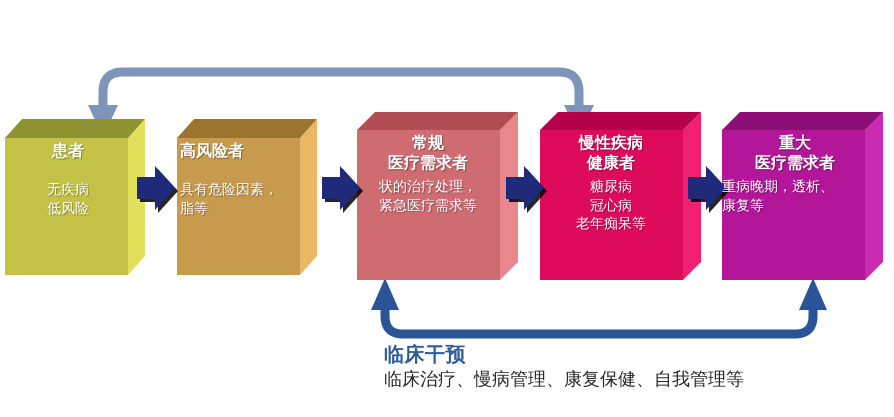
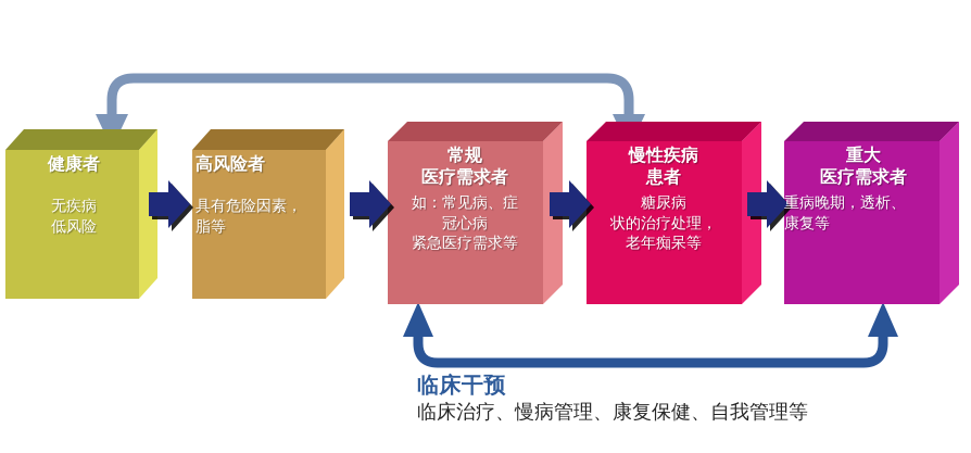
  临床干预
  临床治疗、慢病管理、康复保健、自我管理等
- 患者
+ 健康者
  无疾病
  低风险
  高风险者
  具有危险因素，
  脂等
  常规
  医疗需求者
+ 如：常见病、症
- 状的治疗处理，
+ 冠心病
  紧急医疗需求等
  慢性疾病
- 健康者
+ 患者
  糖尿病
- 冠心病
+ 状的治疗处理，
  老年痴呆等
  重大
  医疗需求者
  重病晚期，透析、
  康复等
